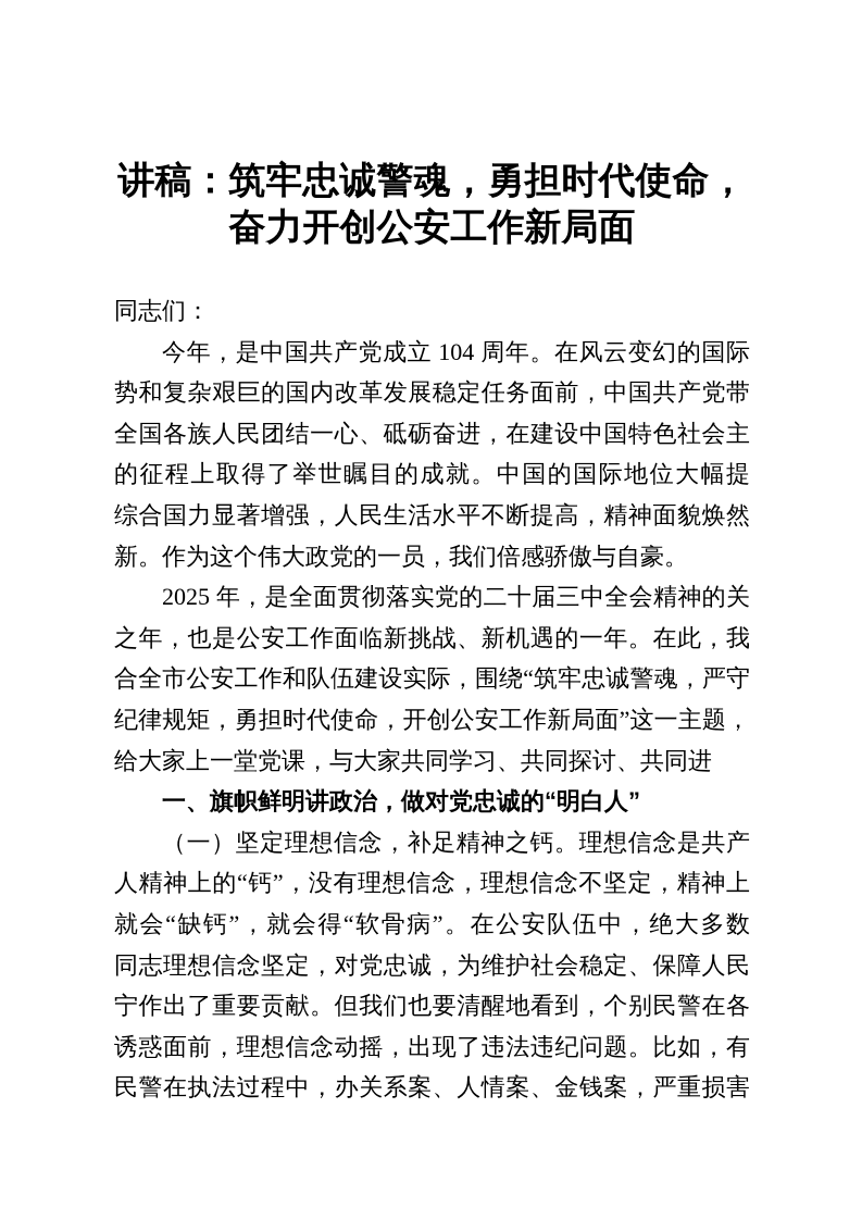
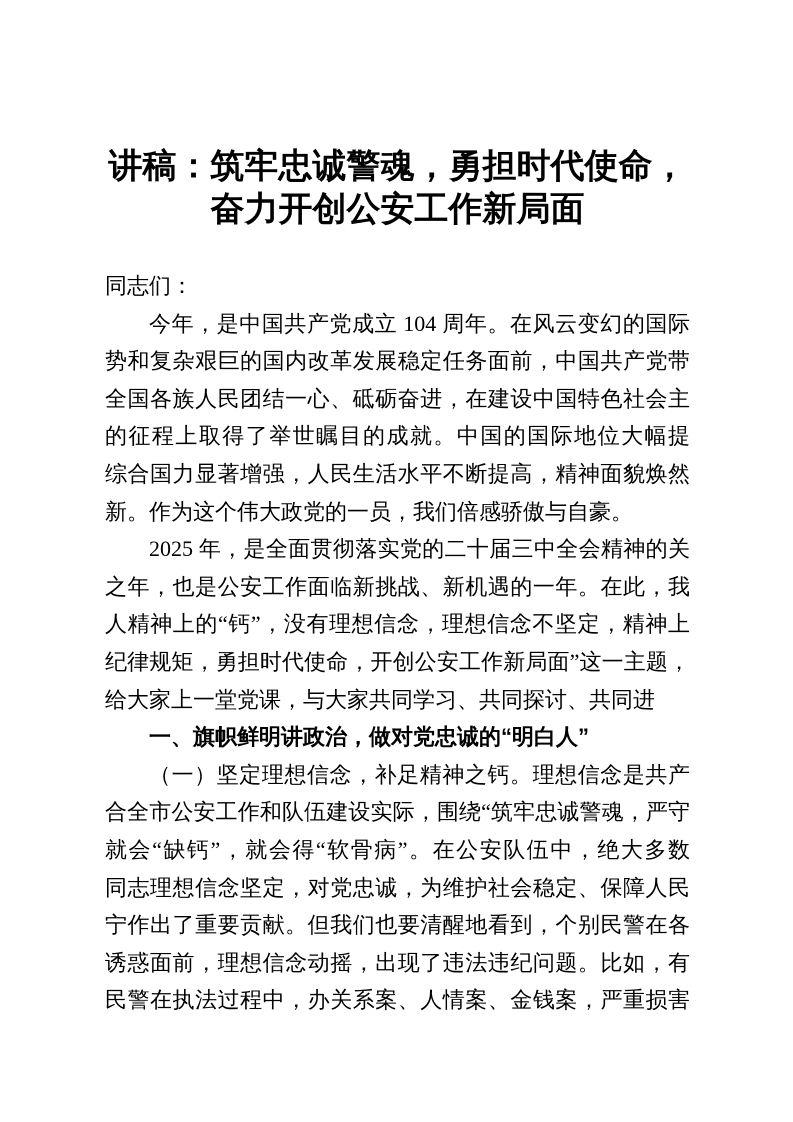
  讲稿：筑牢忠诚警魂，勇担时代使命，
  奋力开创公安工作新局面
  同志们：
  今年，是中国共产党成立 104 周年。在风云变幻的国际
  势和复杂艰巨的国内改革发展稳定任务面前，中国共产党带
  全国各族人民团结一心、砥砺奋进，在建设中国特色社会主
  的征程上取得了举世瞩目的成就。中国的国际地位大幅提
  综合国力显著增强，人民生活水平不断提高，精神面貌焕然
  新。作为这个伟大政党的一员，我们倍感骄傲与自豪。
  2025 年，是全面贯彻落实党的二十届三中全会精神的关
  之年，也是公安工作面临新挑战、新机遇的一年。在此，我
- 合全市公安工作和队伍建设实际，围绕“筑牢忠诚警魂，严守
+ 人精神上的“钙”，没有理想信念，理想信念不坚定，精神上
  纪律规矩，勇担时代使命，开创公安工作新局面”这一主题，
  给大家上一堂党课，与大家共同学习、共同探讨、共同进
  一、旗帜鲜明讲政治，做对党忠诚的“明白人”
  （一）坚定理想信念，补足精神之钙。理想信念是共产
- 人精神上的“钙”，没有理想信念，理想信念不坚定，精神上
+ 合全市公安工作和队伍建设实际，围绕“筑牢忠诚警魂，严守
  就会“缺钙”，就会得“软骨病”。在公安队伍中，绝大多数
  同志理想信念坚定，对党忠诚，为维护社会稳定、保障人民
  宁作出了重要贡献。但我们也要清醒地看到，个别民警在各
  诱惑面前，理想信念动摇，出现了违法违纪问题。比如，有
  民警在执法过程中，办关系案、人情案、金钱案，严重损害
